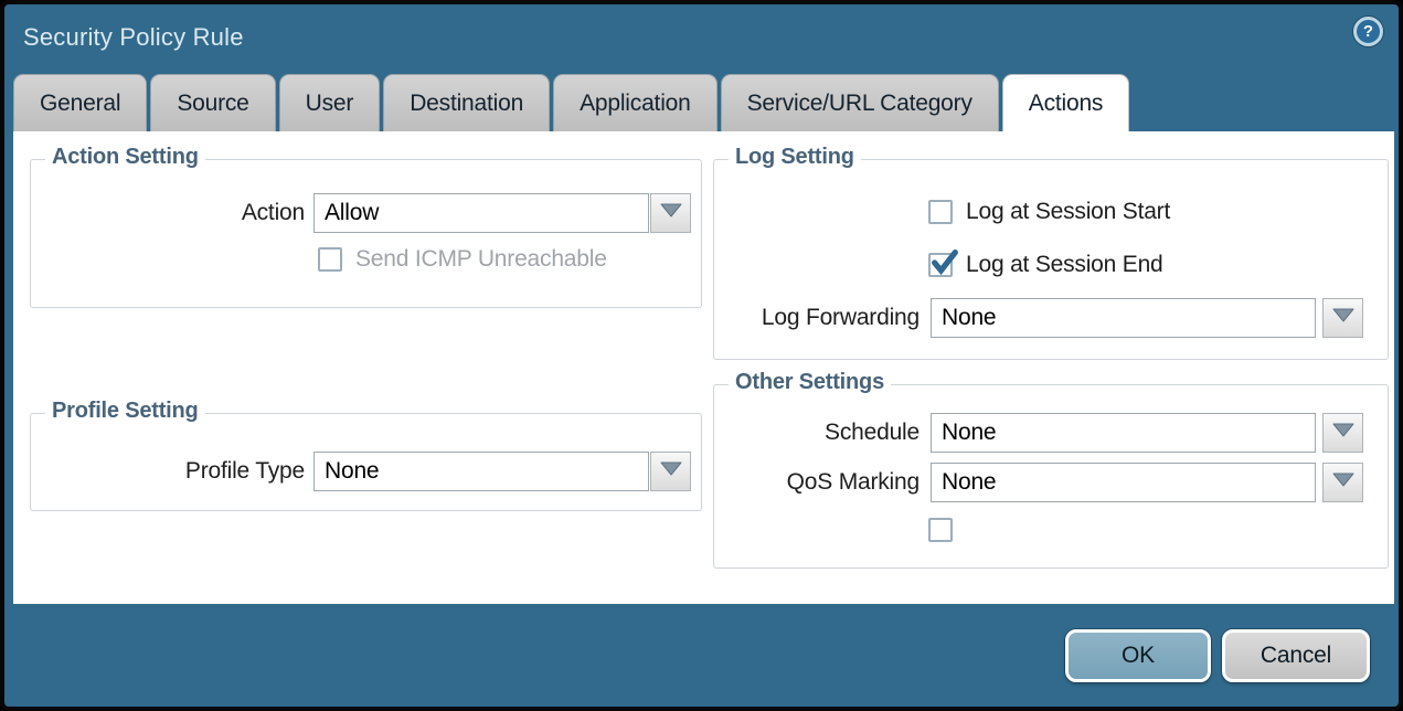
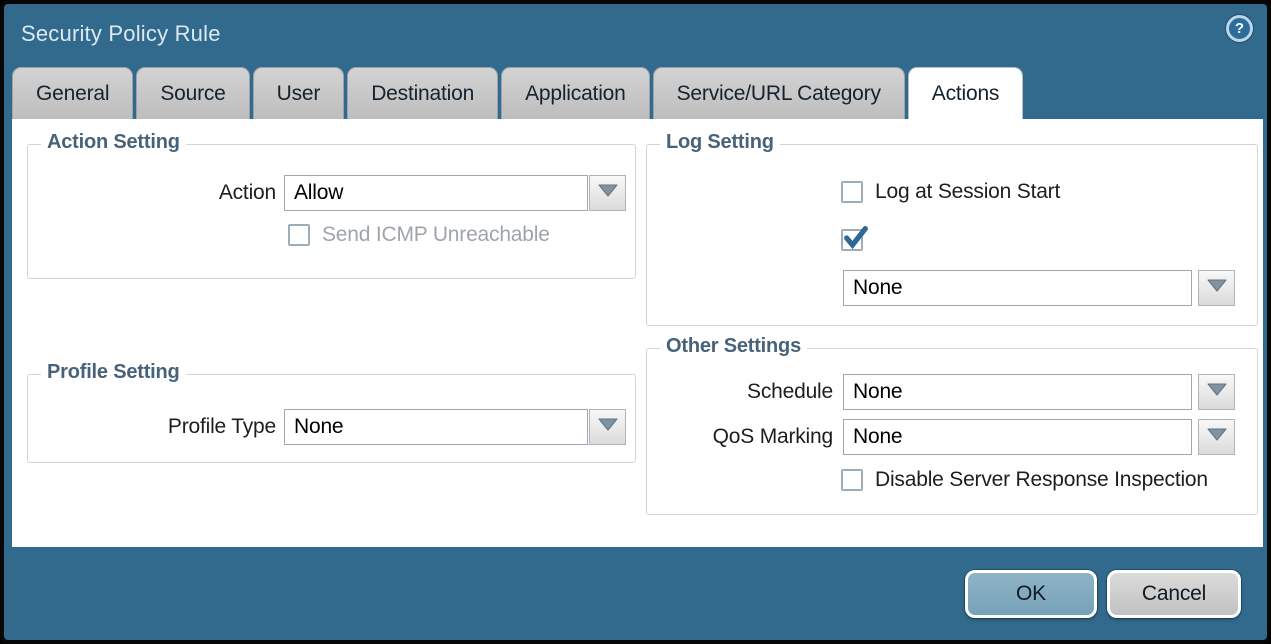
  Security Policy Rule
  ?
  General
  Source
  User
  Destination
  Application
  Service/URL Category
  Actions
  Action Setting
  Action
  Allow
  Send ICMP Unreachable
  Profile Setting
  Profile Type
  None
  Log Setting
  Log at Session Start
- Log at Session End
- Log Forwarding
  None
  Other Settings
  Schedule
  None
  QoS Marking
  None
+ Disable Server Response Inspection
  OK
  Cancel
